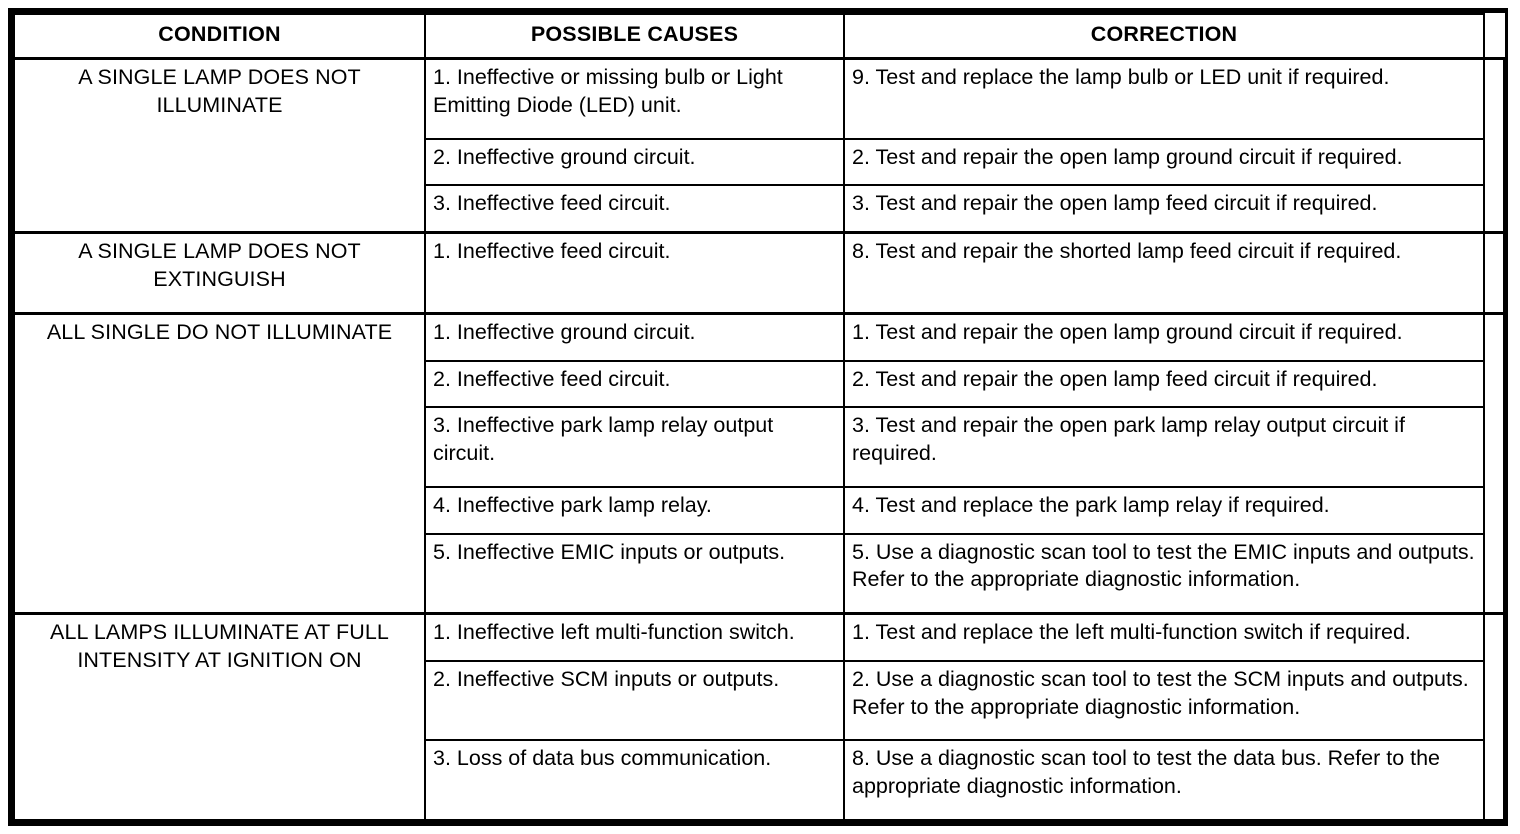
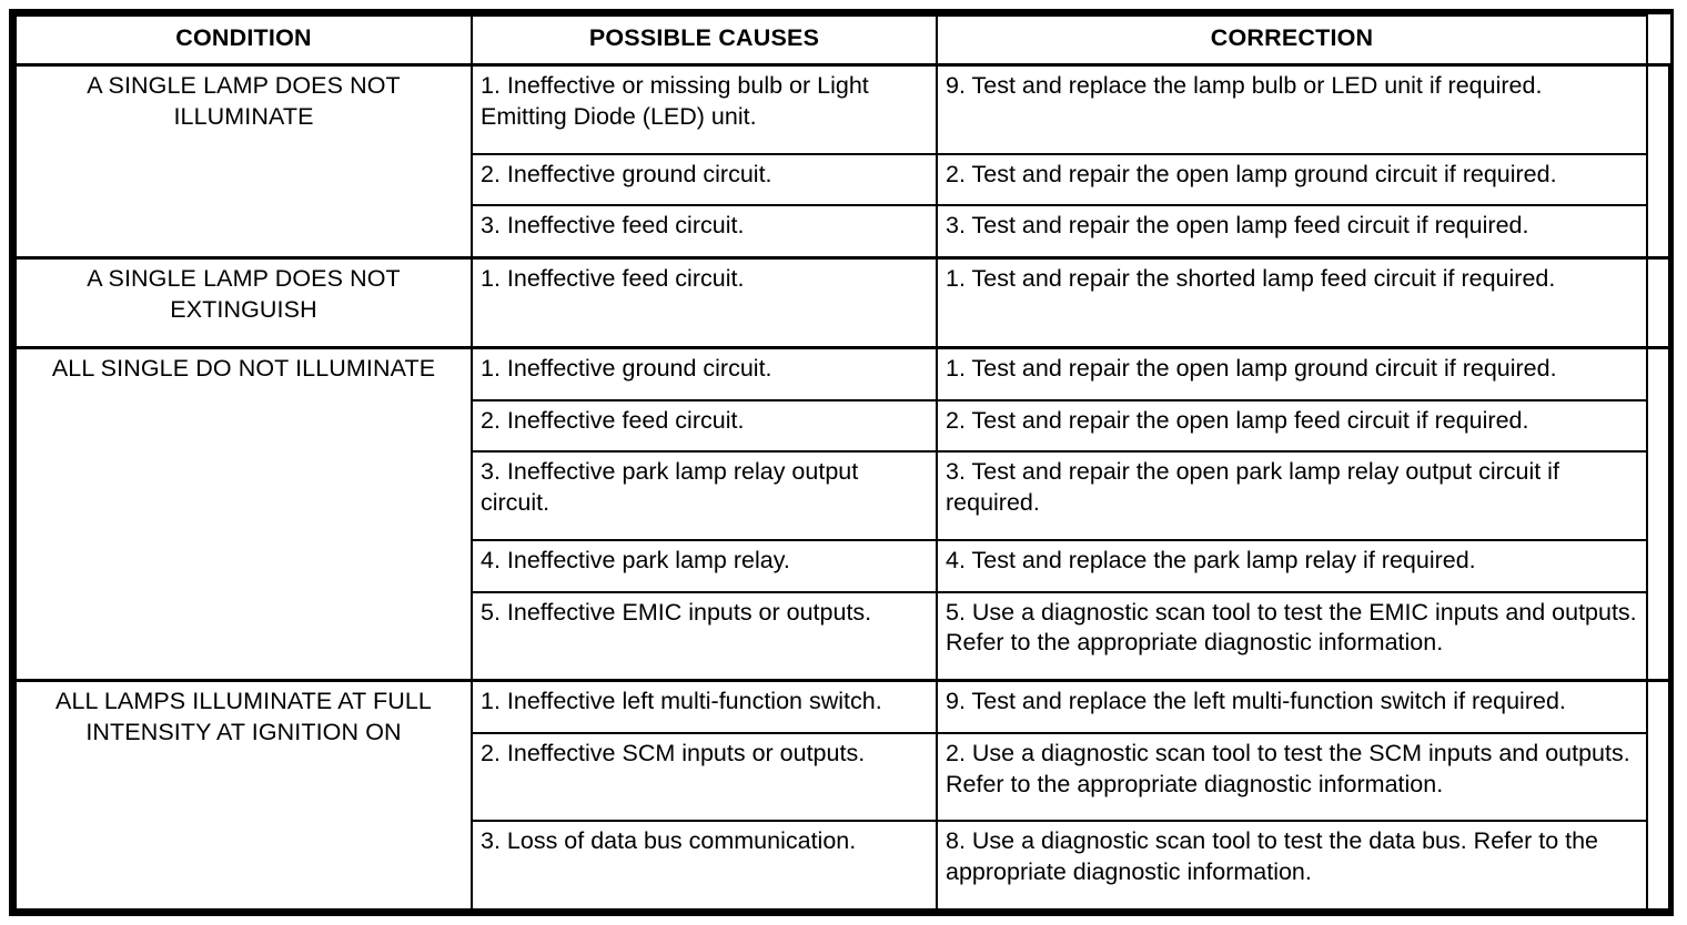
  CONDITION	POSSIBLE CAUSES	CORRECTION
  A SINGLE LAMP DOES NOT ILLUMINATE	1. Ineffective or missing bulb or Light Emitting Diode (LED) unit.	9. Test and replace the lamp bulb or LED unit if required.
  2. Ineffective ground circuit.	2. Test and repair the open lamp ground circuit if required.
  3. Ineffective feed circuit.	3. Test and repair the open lamp feed circuit if required.
- A SINGLE LAMP DOES NOT EXTINGUISH	1. Ineffective feed circuit.	8. Test and repair the shorted lamp feed circuit if required.
+ A SINGLE LAMP DOES NOT EXTINGUISH	1. Ineffective feed circuit.	1. Test and repair the shorted lamp feed circuit if required.
  ALL SINGLE DO NOT ILLUMINATE	1. Ineffective ground circuit.	1. Test and repair the open lamp ground circuit if required.
  2. Ineffective feed circuit.	2. Test and repair the open lamp feed circuit if required.
  3. Ineffective park lamp relay output circuit.	3. Test and repair the open park lamp relay output circuit if required.
  4. Ineffective park lamp relay.	4. Test and replace the park lamp relay if required.
  5. Ineffective EMIC inputs or outputs.	5. Use a diagnostic scan tool to test the EMIC inputs and outputs. Refer to the appropriate diagnostic information.
- ALL LAMPS ILLUMINATE AT FULL INTENSITY AT IGNITION ON	1. Ineffective left multi-function switch.	1. Test and replace the left multi-function switch if required.
+ ALL LAMPS ILLUMINATE AT FULL INTENSITY AT IGNITION ON	1. Ineffective left multi-function switch.	9. Test and replace the left multi-function switch if required.
  2. Ineffective SCM inputs or outputs.	2. Use a diagnostic scan tool to test the SCM inputs and outputs. Refer to the appropriate diagnostic information.
  3. Loss of data bus communication.	8. Use a diagnostic scan tool to test the data bus. Refer to the appropriate diagnostic information.
